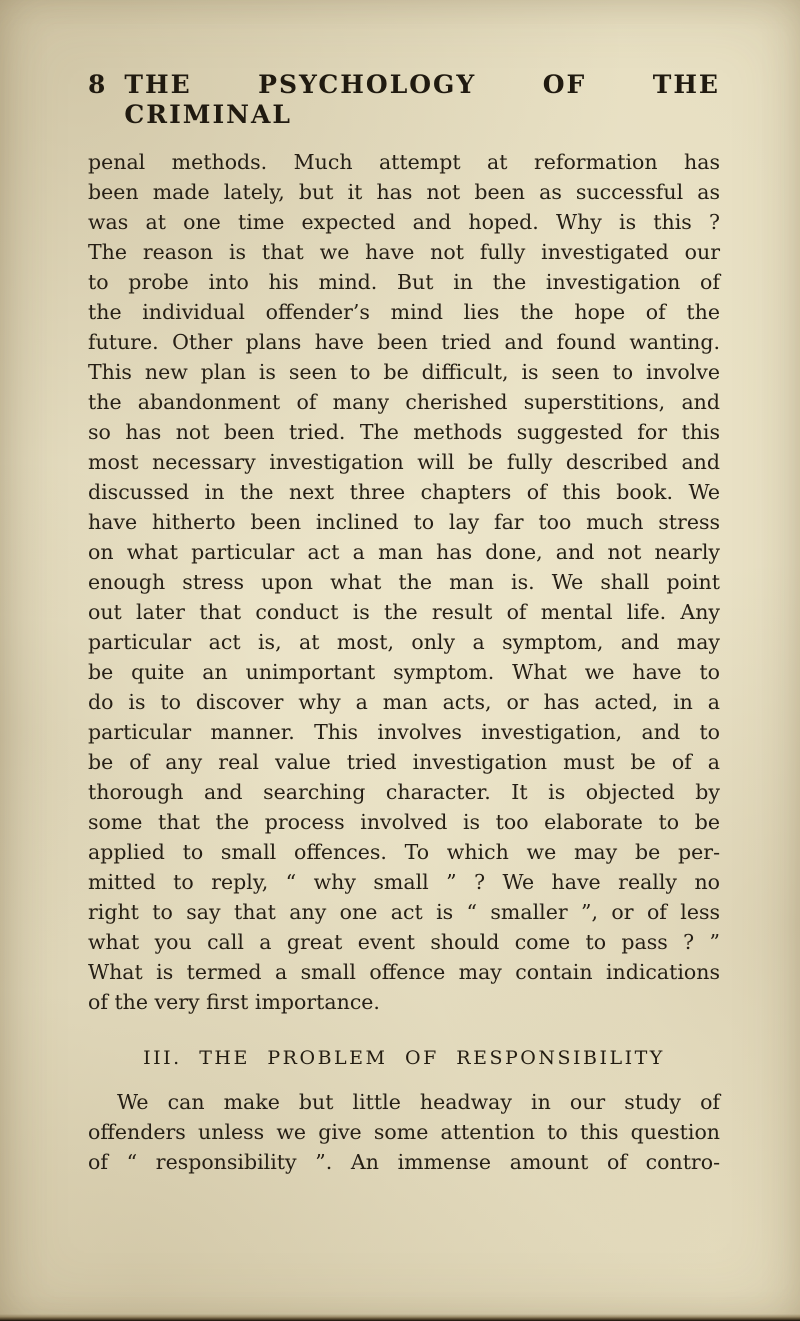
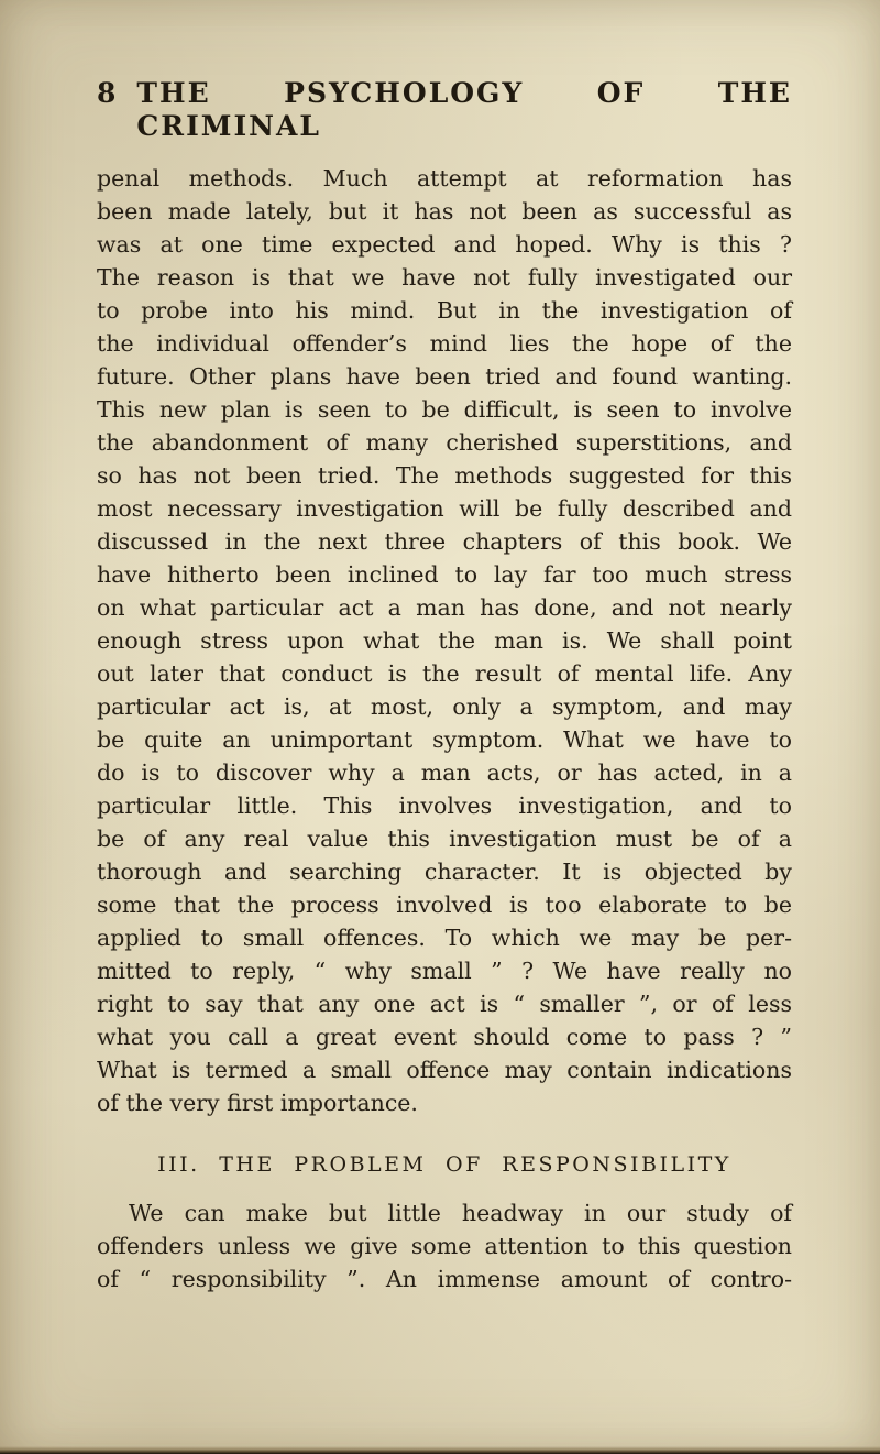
  8
  THE PSYCHOLOGY OF THE CRIMINAL
  penal methods. Much attempt at reformation has
  been made lately, but it has not been as successful as
  was at one time expected and hoped. Why is this ?
  The reason is that we have not fully investigated our
  to probe into his mind. But in the investigation of
  the individual offender’s mind lies the hope of the
  future. Other plans have been tried and found wanting.
  This new plan is seen to be difficult, is seen to involve
  the abandonment of many cherished superstitions, and
  so has not been tried. The methods suggested for this
  most necessary investigation will be fully described and
  discussed in the next three chapters of this book. We
  have hitherto been inclined to lay far too much stress
  on what particular act a man has done, and not nearly
  enough stress upon what the man is. We shall point
  out later that conduct is the result of mental life. Any
  particular act is, at most, only a symptom, and may
  be quite an unimportant symptom. What we have to
  do is to discover why a man acts, or has acted, in a
- particular manner. This involves investigation, and to
+ particular little. This involves investigation, and to
- be of any real value tried investigation must be of a
+ be of any real value this investigation must be of a
  thorough and searching character. It is objected by
  some that the process involved is too elaborate to be
  applied to small offences. To which we may be per-
  mitted to reply, “ why small ” ? We have really no
  right to say that any one act is “ smaller ”, or of less
  what you call a great event should come to pass ? ”
  What is termed a small offence may contain indications
  of the very first importance.
  III. THE PROBLEM OF RESPONSIBILITY
  We can make but little headway in our study of
  offenders unless we give some attention to this question
  of “ responsibility ”. An immense amount of contro-
